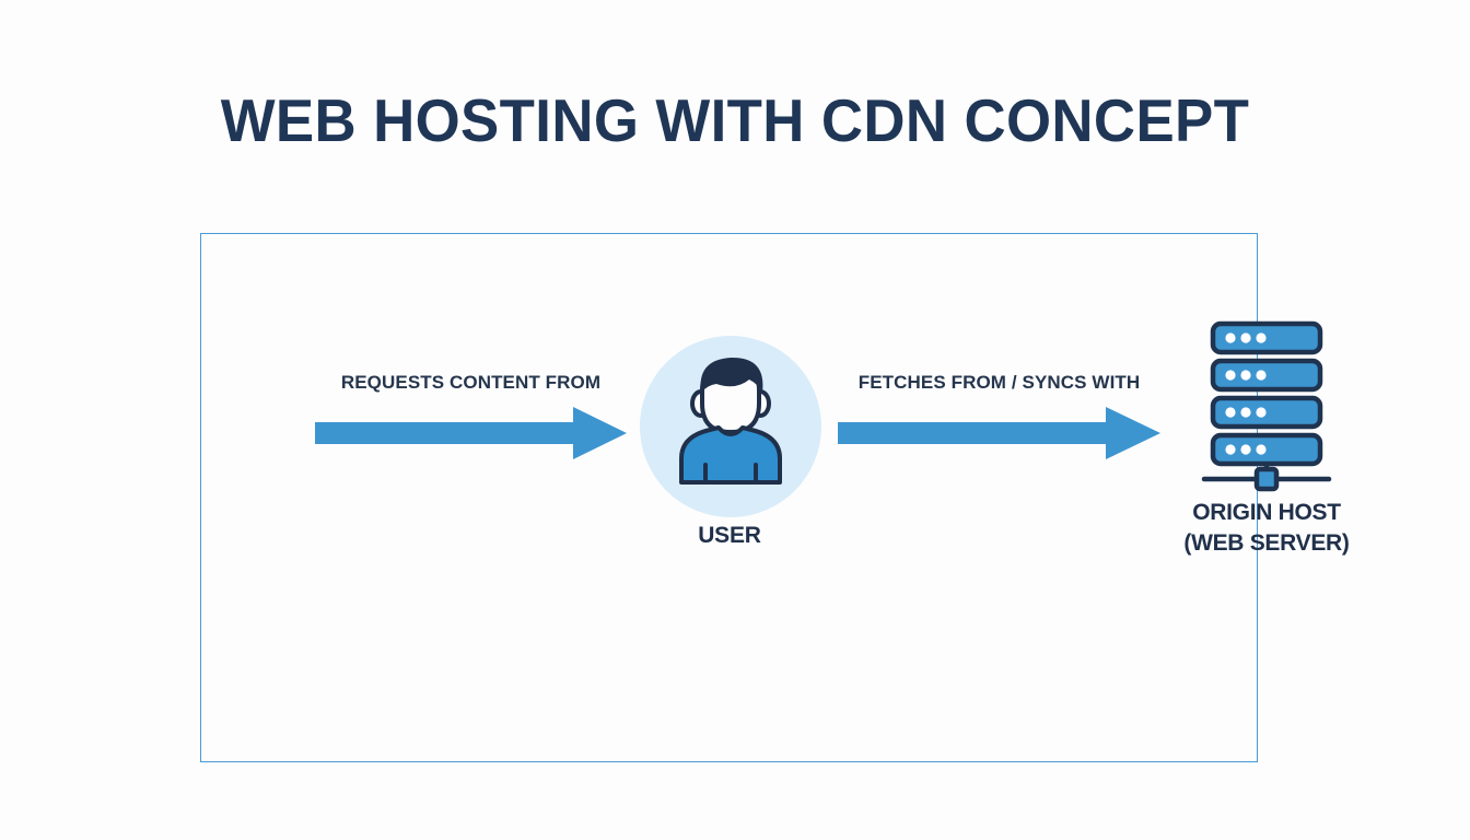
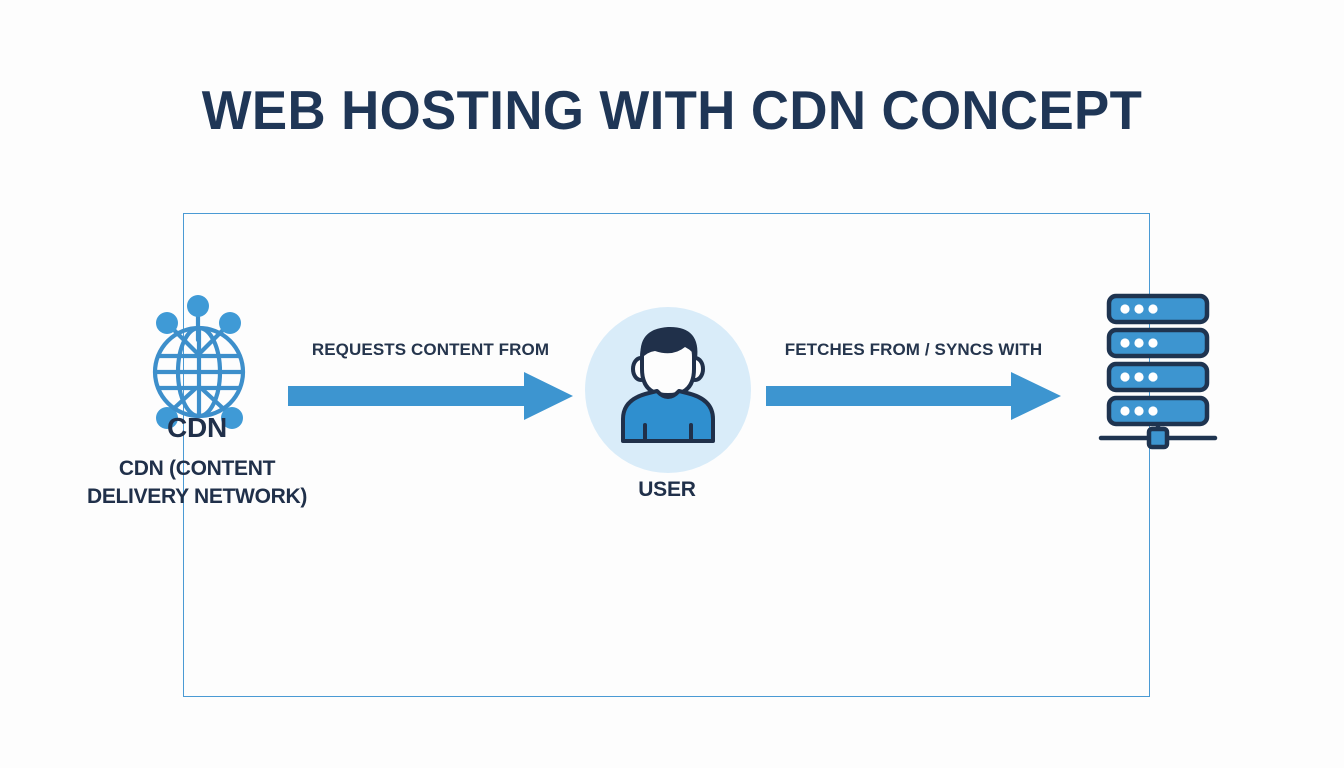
  WEB HOSTING WITH CDN CONCEPT
+ CDN
+ CDN (CONTENT
+ DELIVERY NETWORK)
  REQUESTS CONTENT FROM
  USER
  FETCHES FROM / SYNCS WITH
- ORIGIN HOST
- (WEB SERVER)
